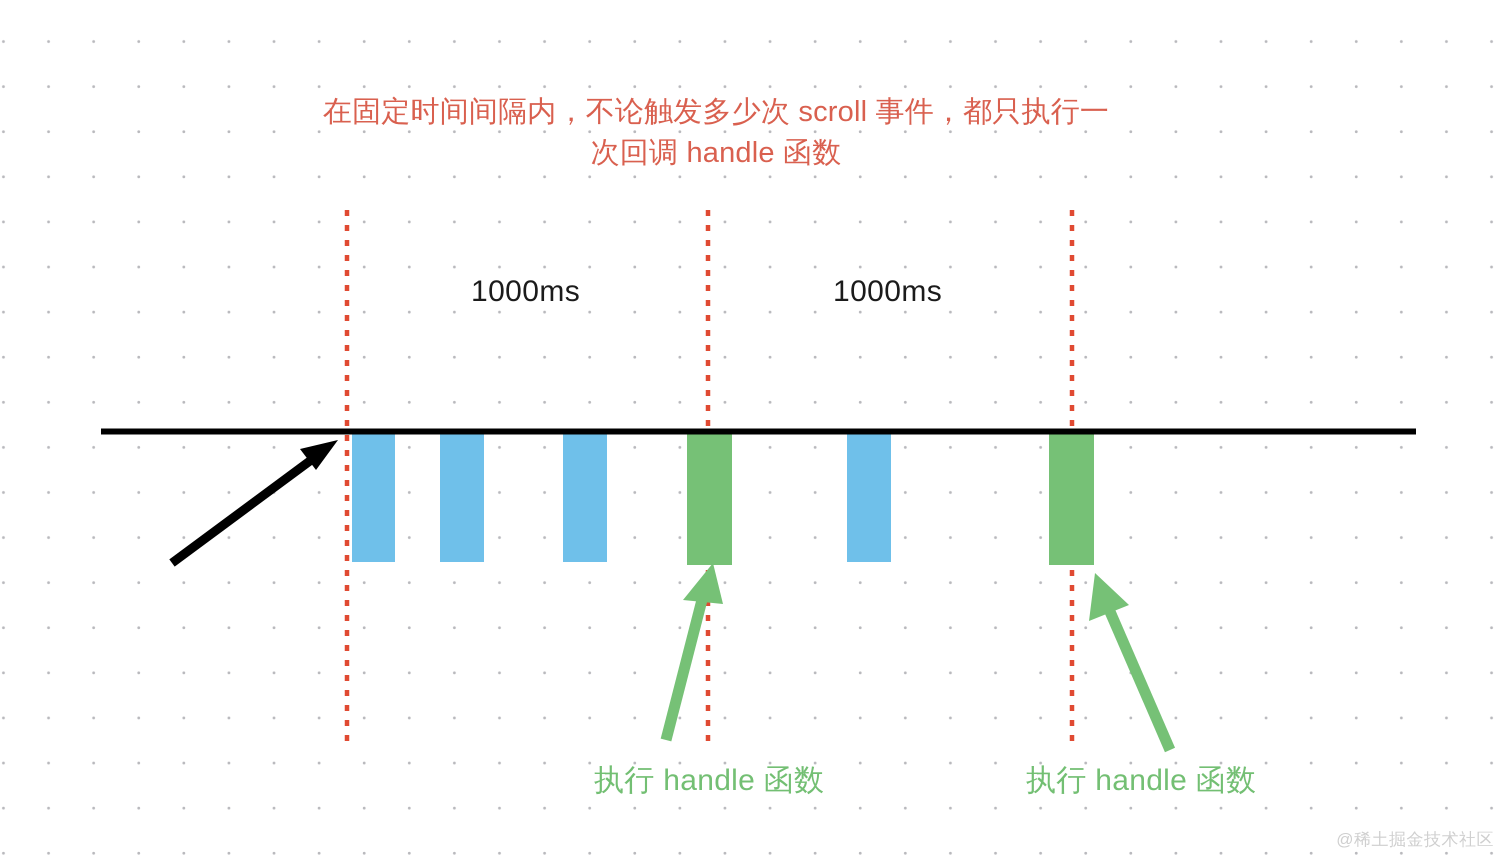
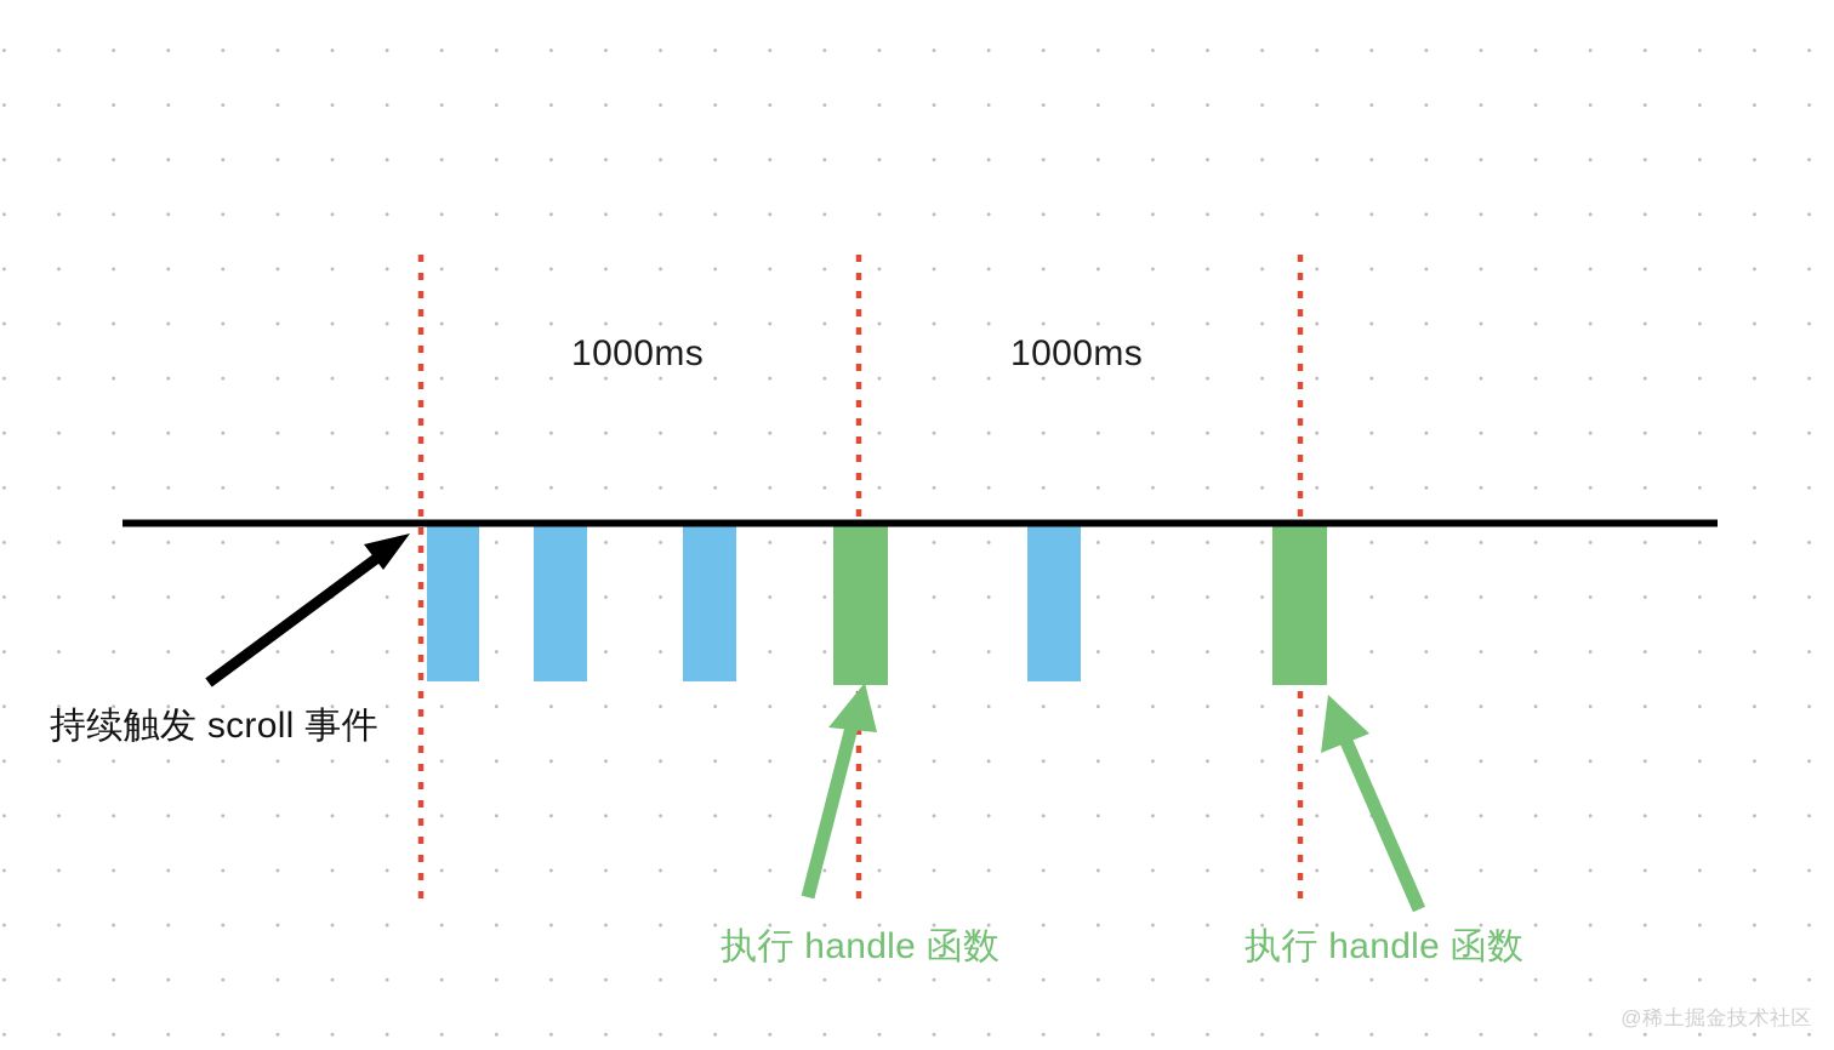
- 在固定时间间隔内，不论触发多少次 scroll 事件，都只执行一
- 次回调 handle 函数
  1000ms
  1000ms
+ 持续触发 scroll 事件
  执行 handle 函数
  执行 handle 函数
  @稀土掘金技术社区
